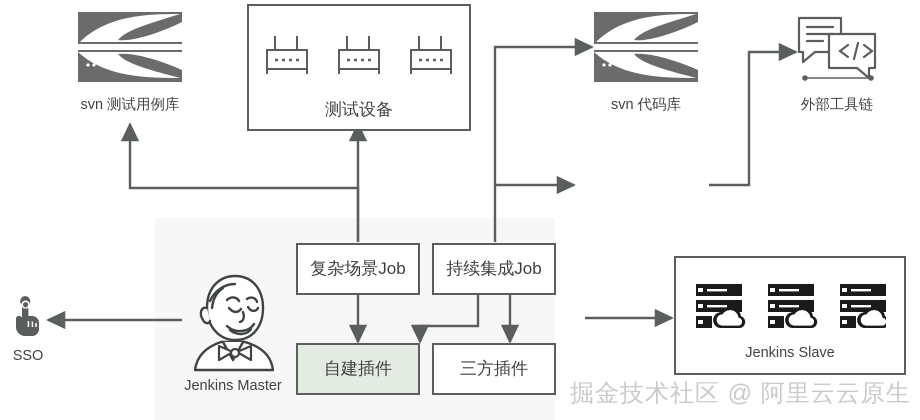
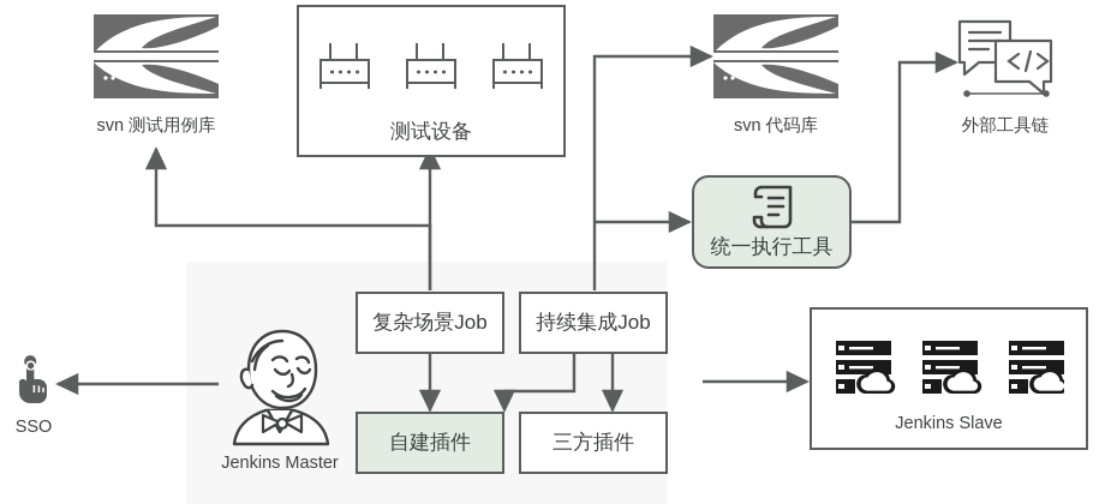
  svn 测试用例库
  测试设备
  svn 代码库
  外部工具链
+ 统一执行工具
  复杂场景Job
  持续集成Job
  自建插件
  三方插件
  Jenkins Master
  Jenkins Slave
  SSO
- 掘金技术社区 @ 阿里云云原生
